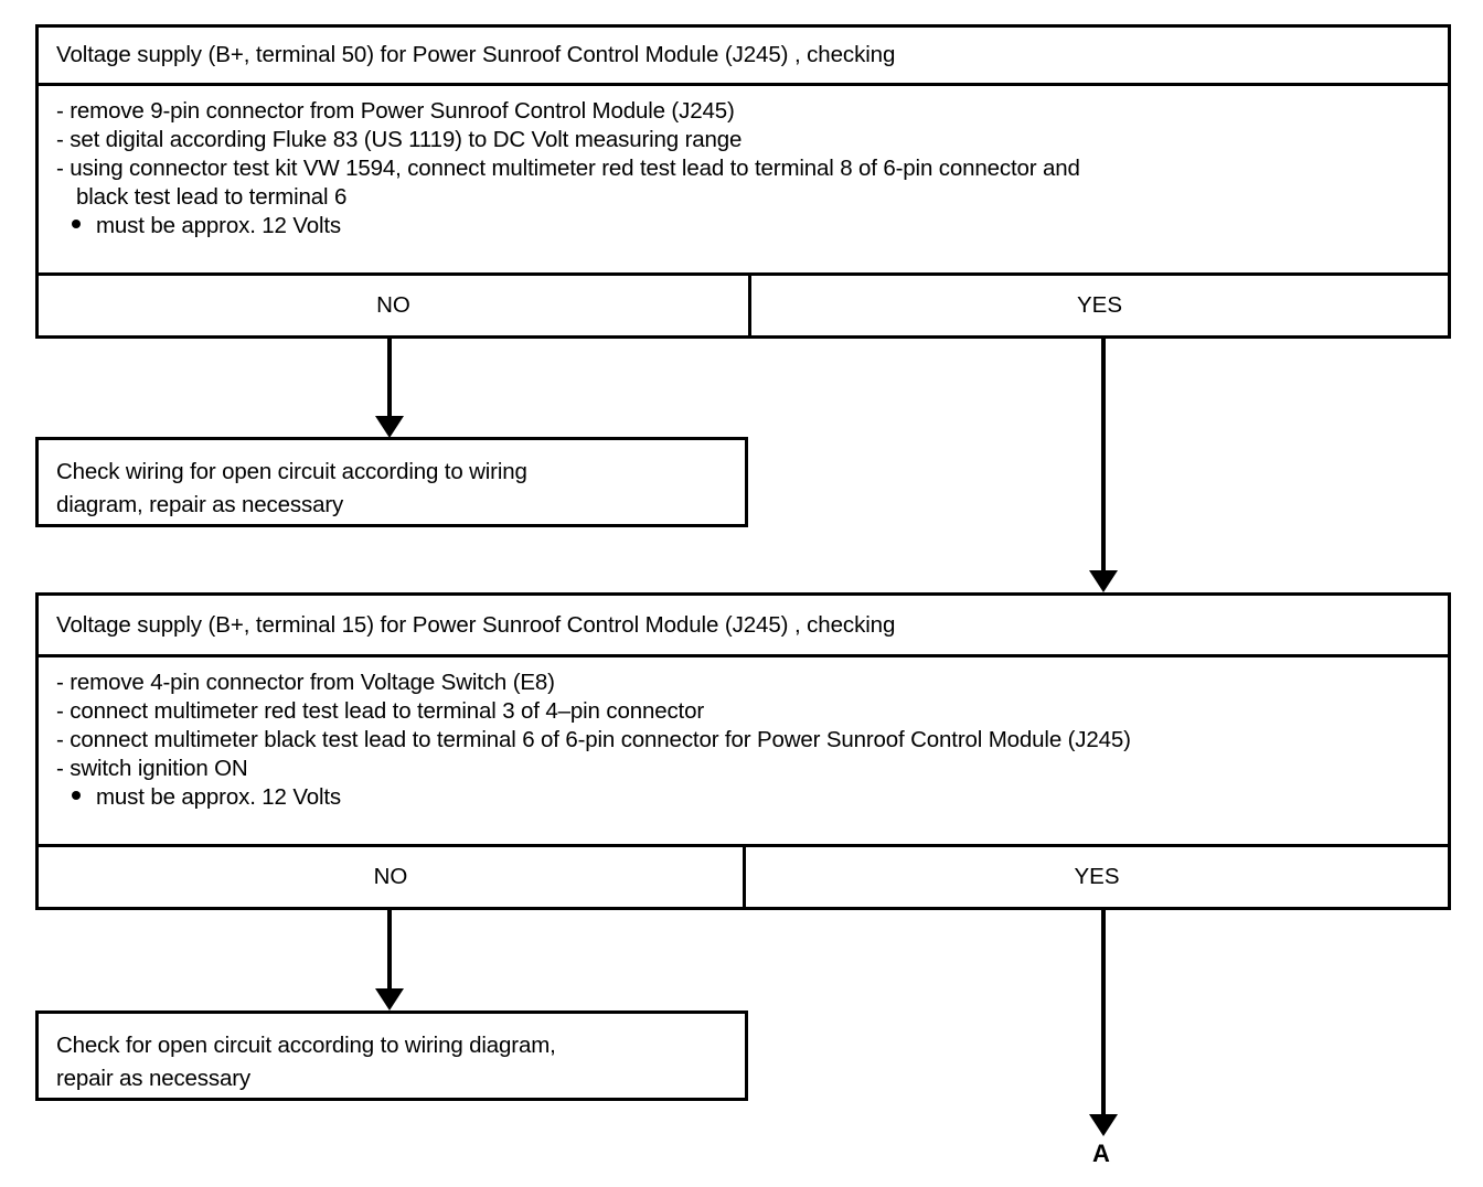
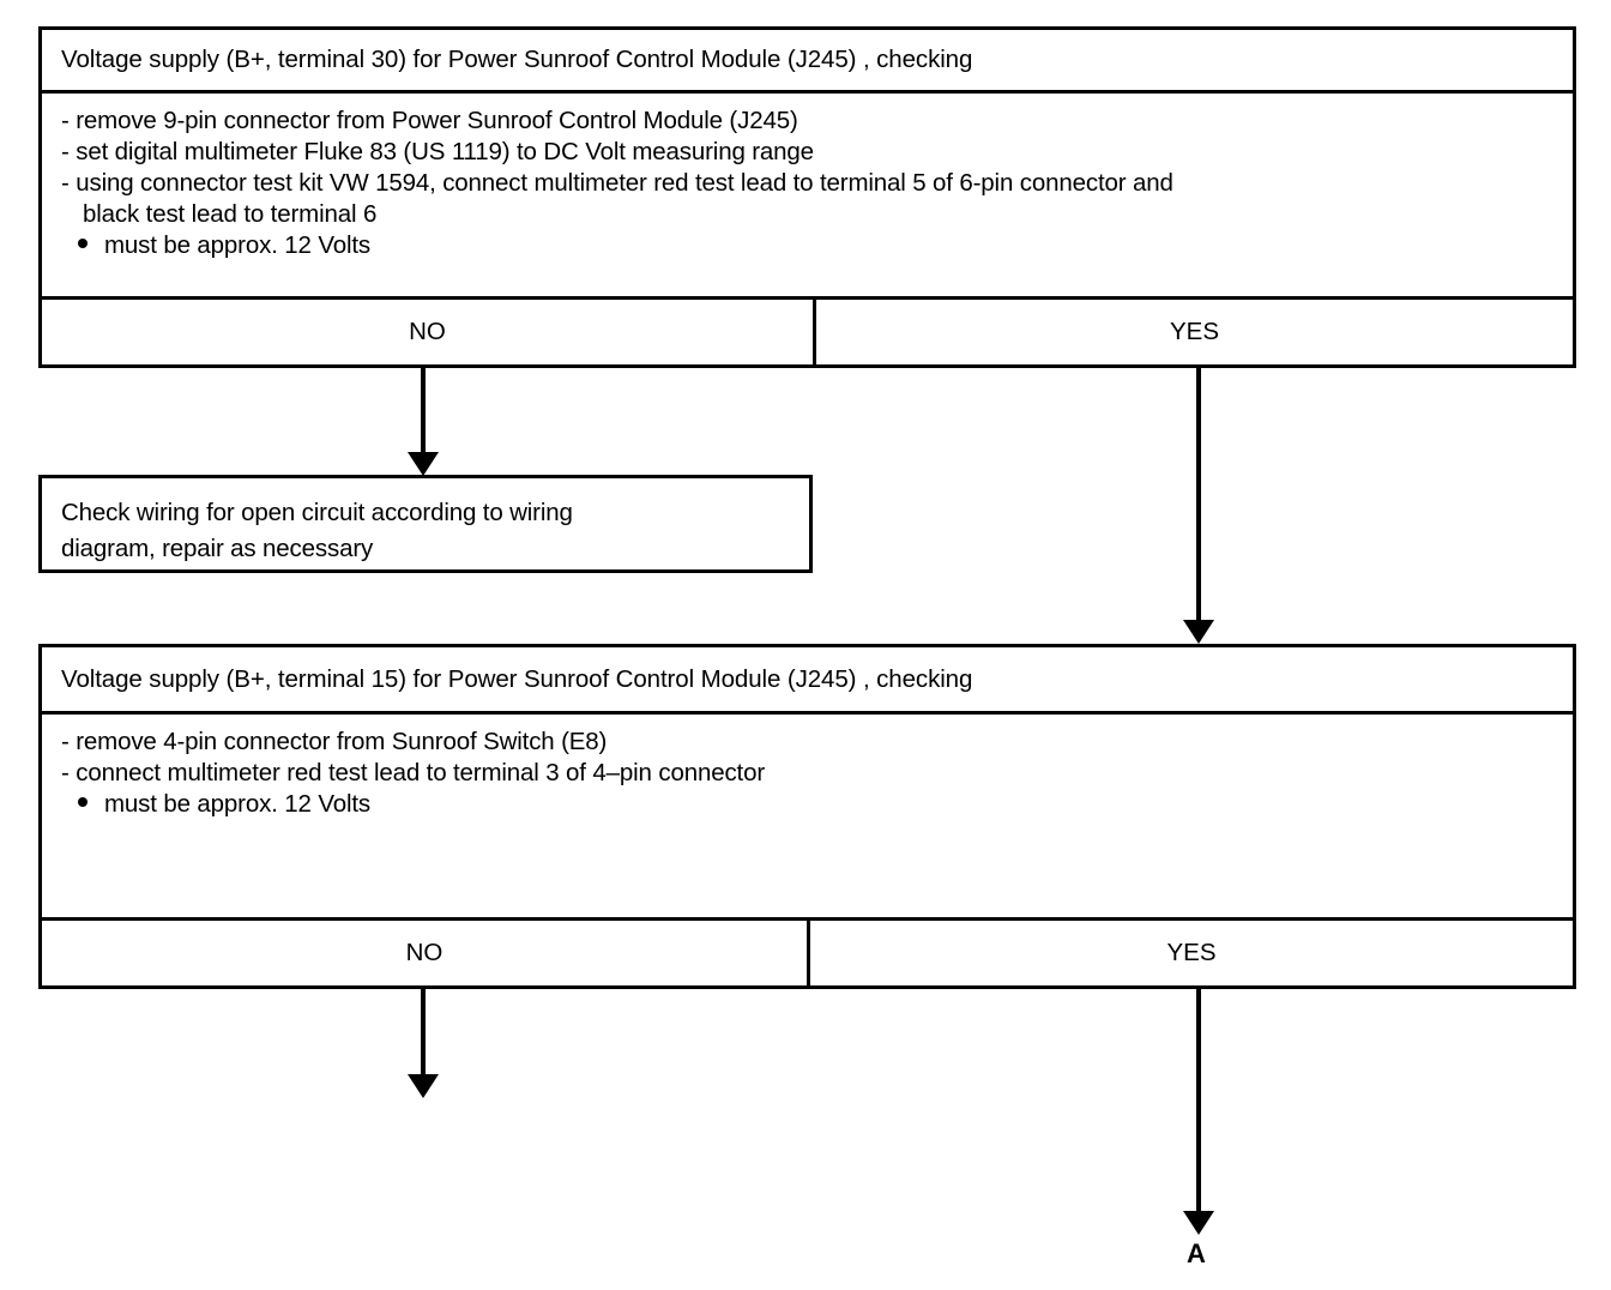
- Voltage supply (B+, terminal 50) for Power Sunroof Control Module (J245) , checking
+ Voltage supply (B+, terminal 30) for Power Sunroof Control Module (J245) , checking
  - remove 9-pin connector from Power Sunroof Control Module (J245)
- - set digital according Fluke 83 (US 1119) to DC Volt measuring range
+ - set digital multimeter Fluke 83 (US 1119) to DC Volt measuring range
- - using connector test kit VW 1594, connect multimeter red test lead to terminal 8 of 6-pin connector and
+ - using connector test kit VW 1594, connect multimeter red test lead to terminal 5 of 6-pin connector and
  black test lead to terminal 6
  must be approx. 12 Volts
  NO
  YES
  Check wiring for open circuit according to wiring
  diagram, repair as necessary
  Voltage supply (B+, terminal 15) for Power Sunroof Control Module (J245) , checking
- - remove 4-pin connector from Voltage Switch (E8)
+ - remove 4-pin connector from Sunroof Switch (E8)
  - connect multimeter red test lead to terminal 3 of 4–pin connector
- - connect multimeter black test lead to terminal 6 of 6-pin connector for Power Sunroof Control Module (J245)
- - switch ignition ON
  must be approx. 12 Volts
  NO
  YES
- Check for open circuit according to wiring diagram,
- repair as necessary
  A
